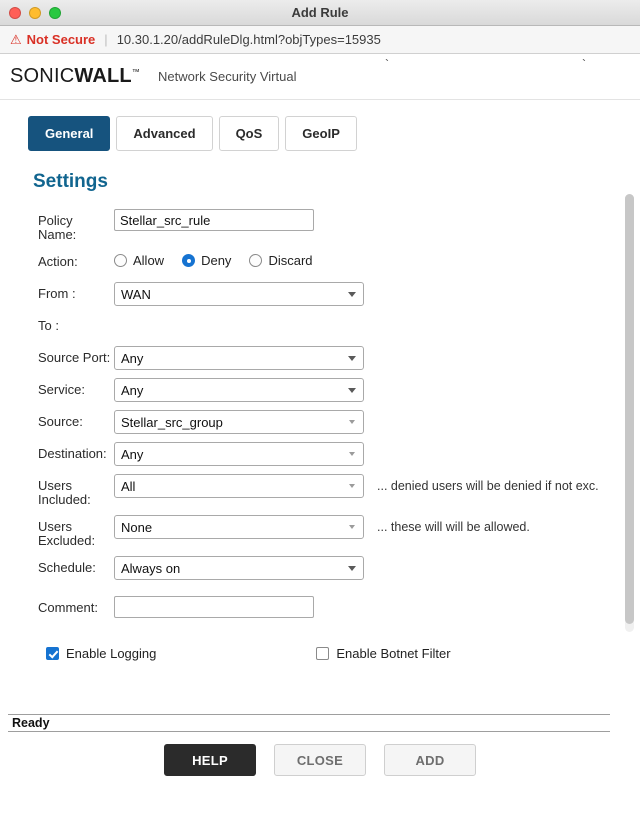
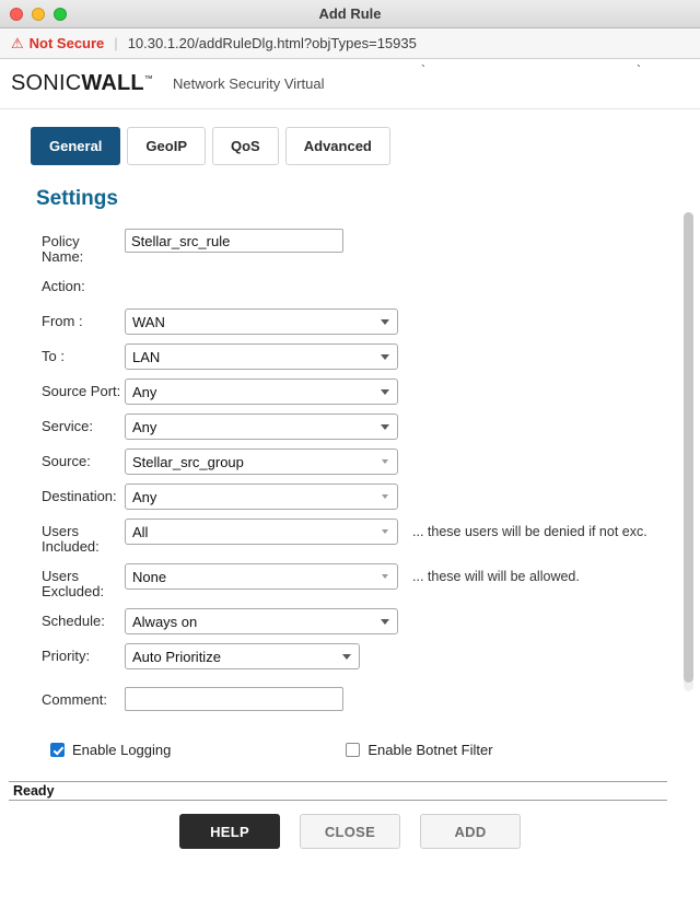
  Add Rule
  ⚠
  Not Secure
  |
  10.30.1.20/addRuleDlg.html?objTypes=15935
  SONICWALL™
  Network Security Virtual
  General
- Advanced
+ GeoIP
  QoS
- GeoIP
+ Advanced
  Settings
  Policy Name:
  Stellar_src_rule
  Action:
- Allow
- Deny
- Discard
  From :
  WAN
  To :
+ LAN
  Source Port:
  Any
  `
  Service:
  Any
  Source:
  Stellar_src_group
  Destination:
  Any
  Users Included:
  All
- ... denied users will be denied if not exc.
+ ... these users will be denied if not exc.
  Users Excluded:
  None
  ... these will will be allowed.
  `
  Schedule:
  Always on
+ Priority:
+ Auto Prioritize
  Comment:
  Enable Logging
  Enable Botnet Filter
  Ready
  HELP
  CLOSE
  ADD
